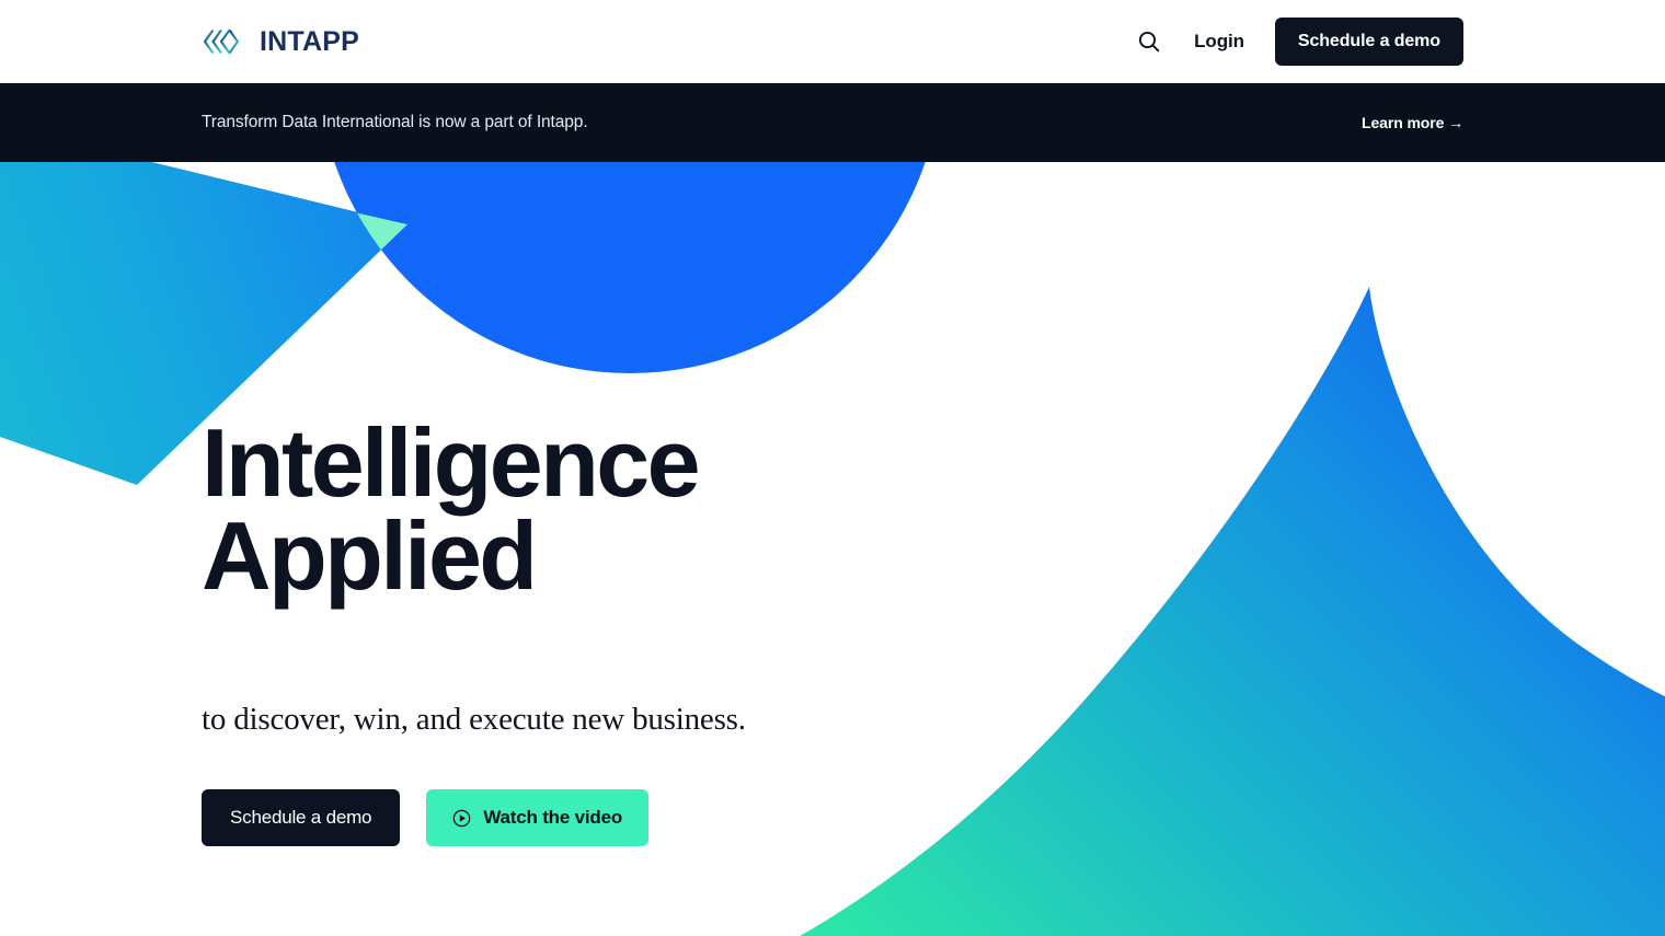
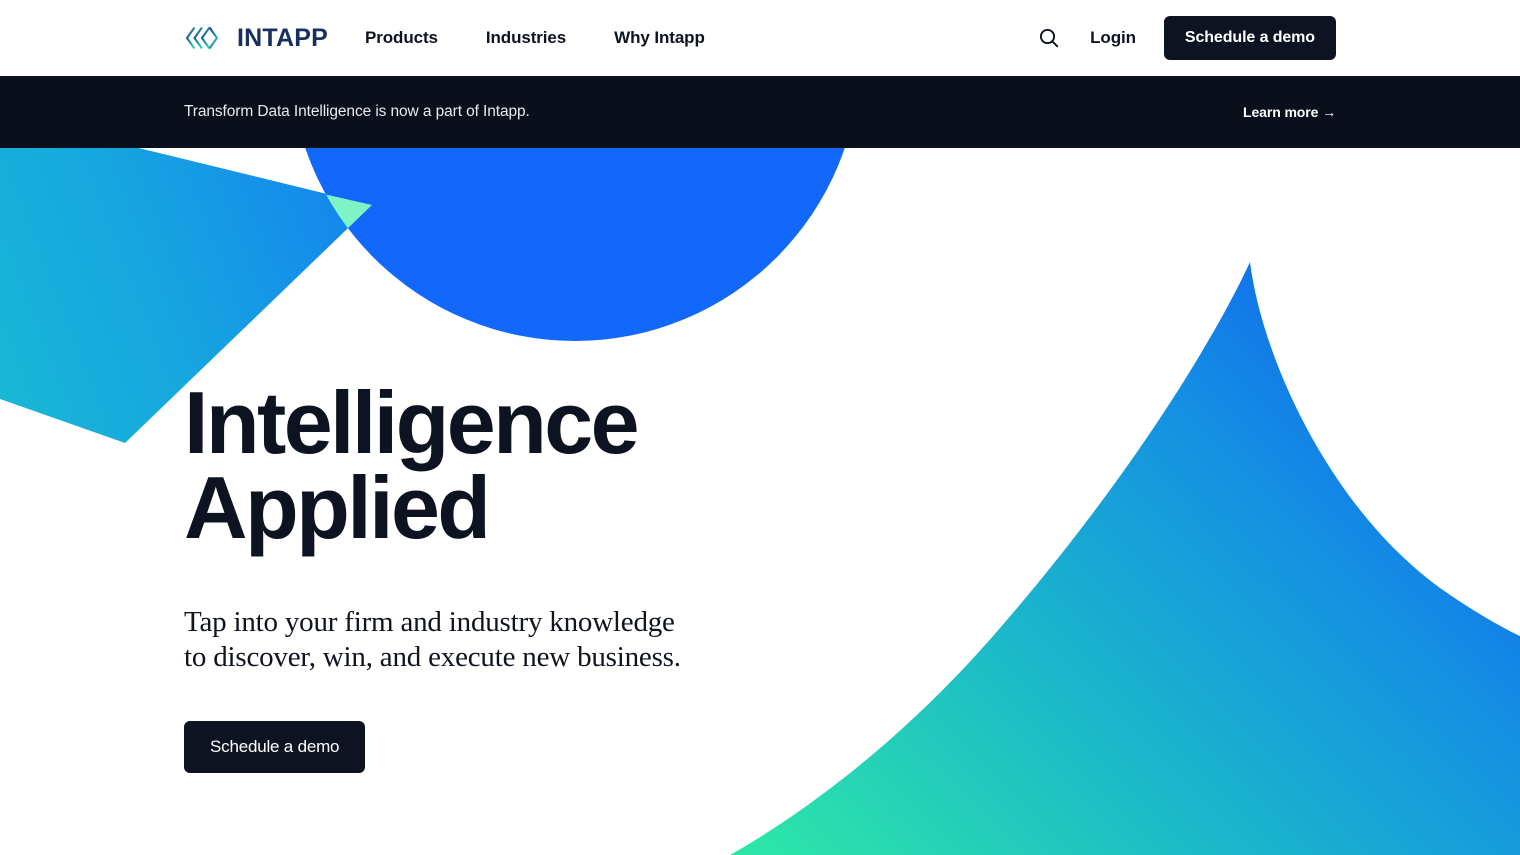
  INTAPP
+ Products
+ Industries
+ Why Intapp
  Login
  Schedule a demo
- Transform Data International is now a part of Intapp.
+ Transform Data Intelligence is now a part of Intapp.
  Learn more →
  Intelligence
  Applied
+ Tap into your firm and industry knowledge
  to discover, win, and execute new business.
  Schedule a demo
- Watch the video
